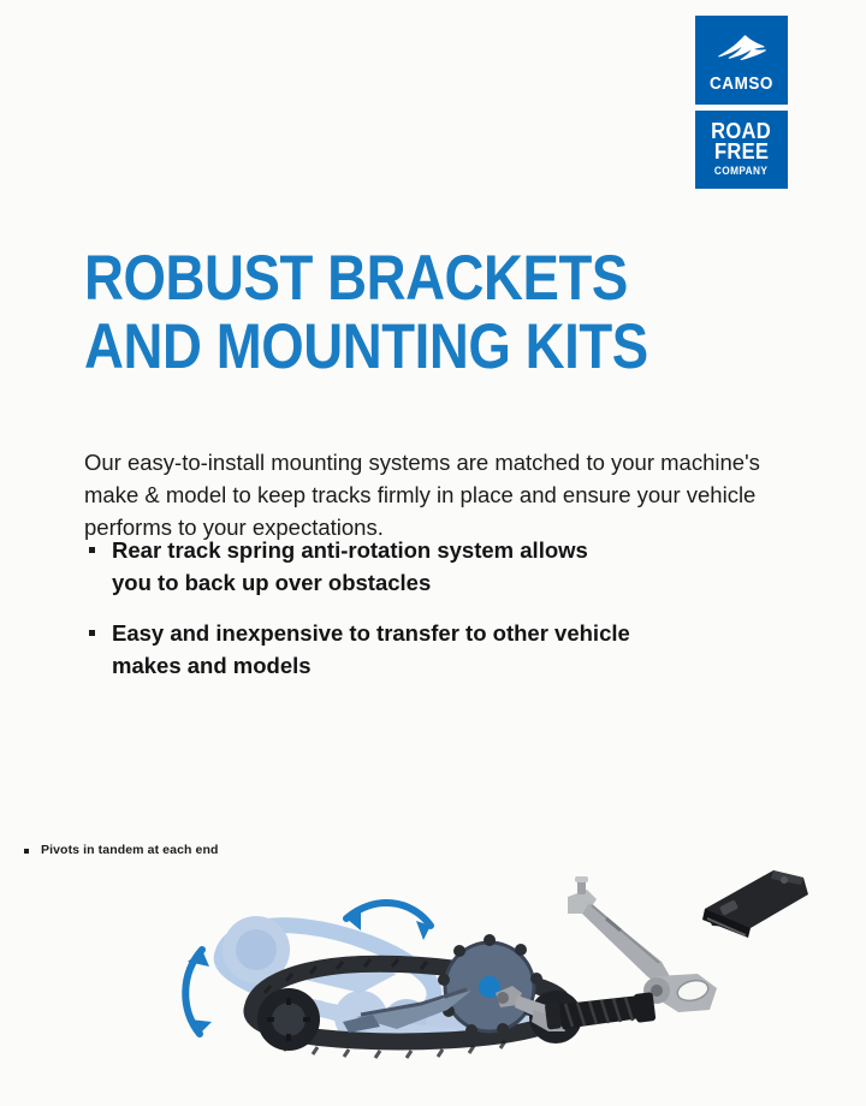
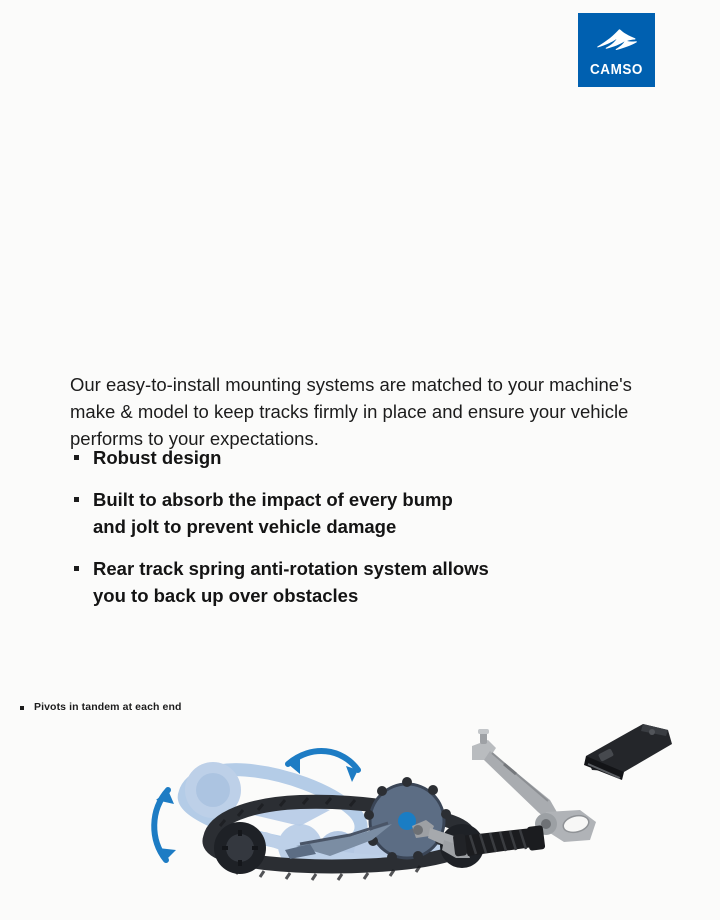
  CAMSO
- ROAD
- FREE
- COMPANY
- ROBUST BRACKETS
- AND MOUNTING KITS
  Our easy-to-install mounting systems are matched to your machine's make & model to keep tracks firmly in place and ensure your vehicle performs to your expectations.
+ Robust design
+ Built to absorb the impact of every bump
+ and jolt to prevent vehicle damage
  Rear track spring anti-rotation system allows
  you to back up over obstacles
- Easy and inexpensive to transfer to other vehicle
- makes and models
  Pivots in tandem at each end
